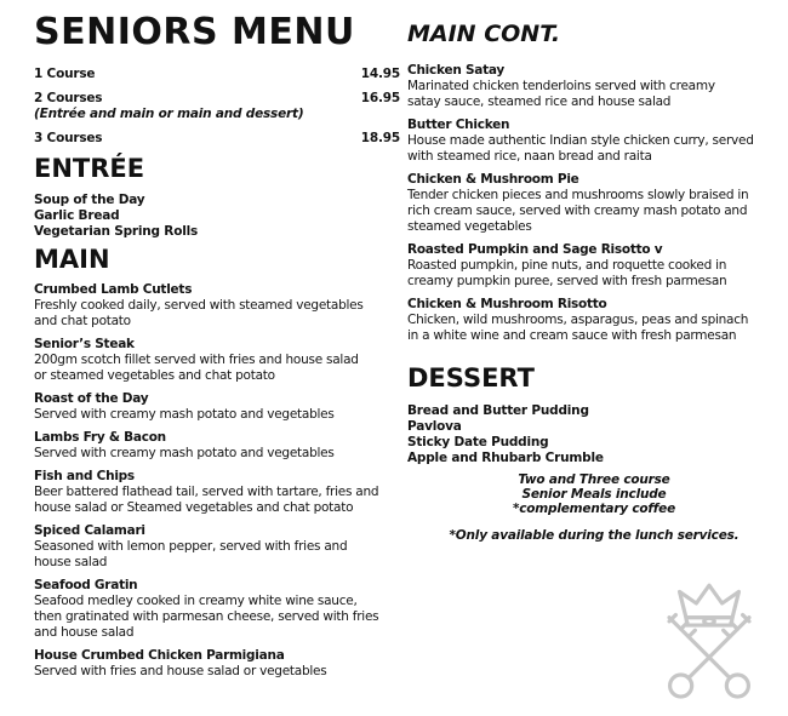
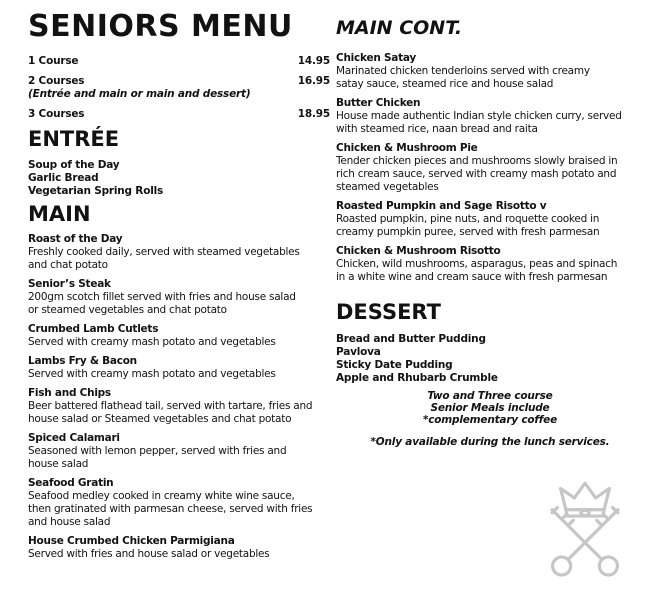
  SENIORS MENU
  1 Course
  14.95
  2 Courses
  (Entrée and main or main and dessert)
  16.95
  3 Courses
  18.95
  ENTRÉE
  Soup of the Day
  Garlic Bread
  Vegetarian Spring Rolls
  MAIN
- Crumbed Lamb Cutlets
+ Roast of the Day
  Freshly cooked daily, served with steamed vegetables
  and chat potato
  Senior’s Steak
  200gm scotch fillet served with fries and house salad
  or steamed vegetables and chat potato
- Roast of the Day
+ Crumbed Lamb Cutlets
  Served with creamy mash potato and vegetables
  Lambs Fry & Bacon
  Served with creamy mash potato and vegetables
  Fish and Chips
  Beer battered flathead tail, served with tartare, fries and
  house salad or Steamed vegetables and chat potato
  Spiced Calamari
  Seasoned with lemon pepper, served with fries and
  house salad
  Seafood Gratin
  Seafood medley cooked in creamy white wine sauce,
  then gratinated with parmesan cheese, served with fries
  and house salad
  House Crumbed Chicken Parmigiana
  Served with fries and house salad or vegetables
  MAIN CONT.
  Chicken Satay
  Marinated chicken tenderloins served with creamy
  satay sauce, steamed rice and house salad
  Butter Chicken
  House made authentic Indian style chicken curry, served
  with steamed rice, naan bread and raita
  Chicken & Mushroom Pie
  Tender chicken pieces and mushrooms slowly braised in
  rich cream sauce, served with creamy mash potato and
  steamed vegetables
  Roasted Pumpkin and Sage Risotto v
  Roasted pumpkin, pine nuts, and roquette cooked in
  creamy pumpkin puree, served with fresh parmesan
  Chicken & Mushroom Risotto
  Chicken, wild mushrooms, asparagus, peas and spinach
  in a white wine and cream sauce with fresh parmesan
  DESSERT
  Bread and Butter Pudding
  Pavlova
  Sticky Date Pudding
  Apple and Rhubarb Crumble
  Two and Three course
  Senior Meals include
  *complementary coffee
  *Only available during the lunch services.
